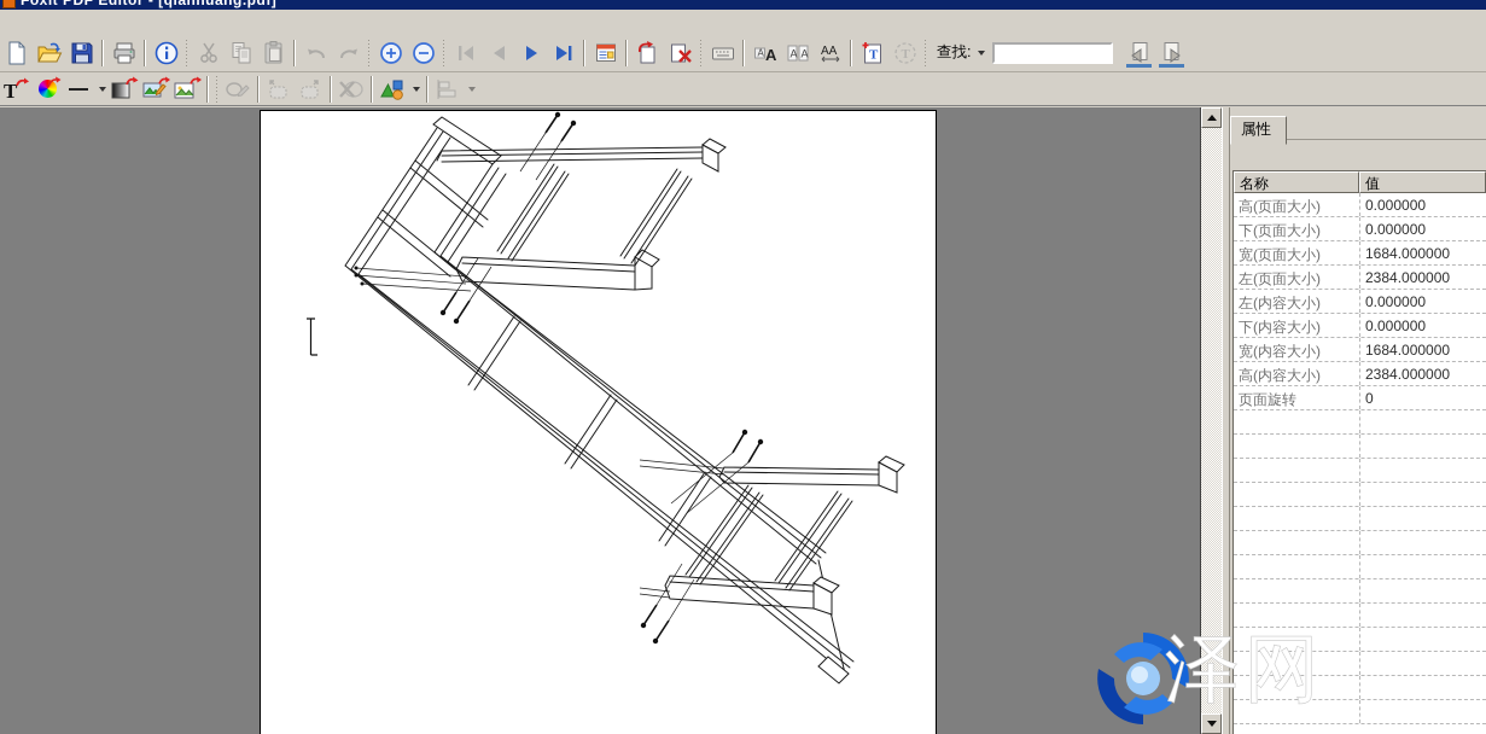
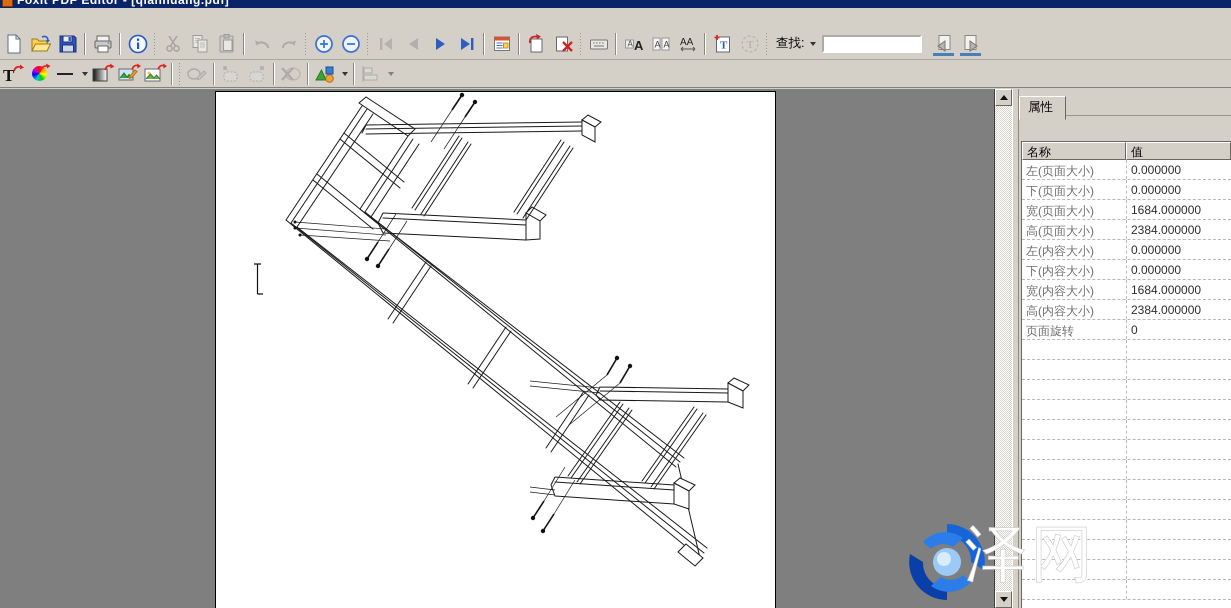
  Foxit PDF Editor - [qianhuang.pdf]
  A
  A
  A
  A
  AA
  T
  T
  查找:
  T
  属性
  名称
  值
- 高(页面大小)
+ 左(页面大小)
  0.000000
  下(页面大小)
  0.000000
  宽(页面大小)
  1684.000000
- 左(页面大小)
+ 高(页面大小)
  2384.000000
  左(内容大小)
  0.000000
  下(内容大小)
  0.000000
  宽(内容大小)
  1684.000000
  高(内容大小)
  2384.000000
  页面旋转
  0
  泽网
